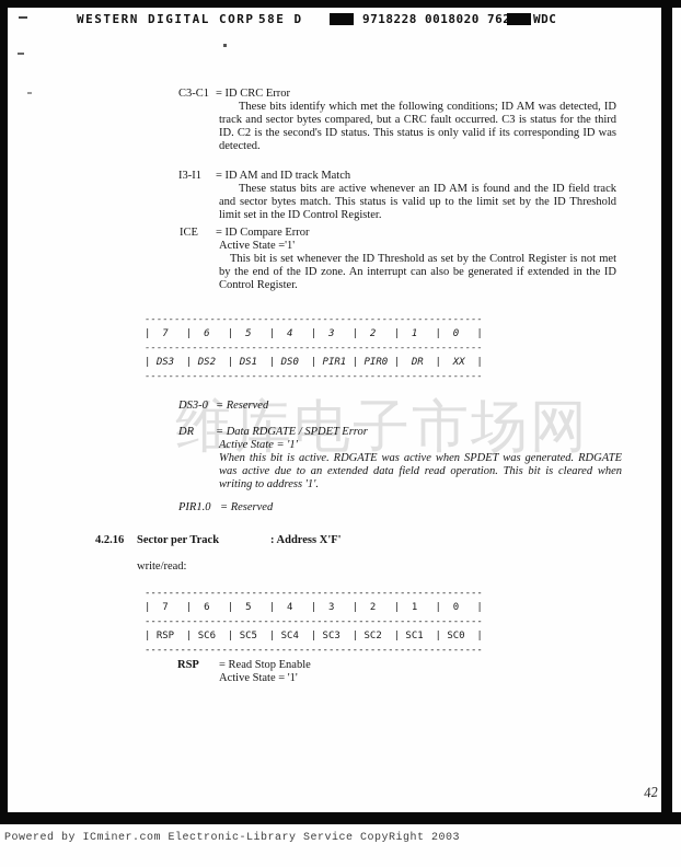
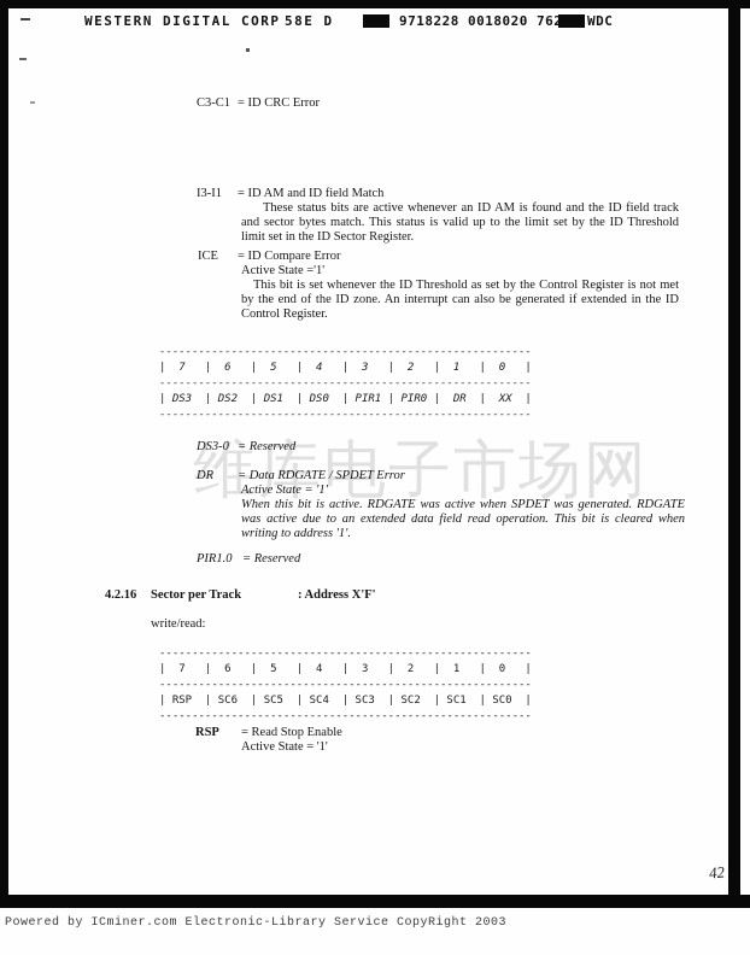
  维库电子市场网
  WESTERN DIGITAL CORP
  58E D
  9718228 0018020 76
  WDC
  C3-C1
  = ID CRC Error
- These bits identify which met the following conditions; ID AM was detected, ID track and sector bytes compared, but a CRC fault occurred. C3 is status for the third ID. C2 is the second's ID status. This status is only valid if its corresponding ID was detected.
  I3-I1
- = ID AM and ID track Match
+ = ID AM and ID field Match
- These status bits are active whenever an ID AM is found and the ID field track and sector bytes match. This status is valid up to the limit set by the ID Threshold limit set in the ID Control Register.
+ These status bits are active whenever an ID AM is found and the ID field track and sector bytes match. This status is valid up to the limit set by the ID Threshold limit set in the ID Sector Register.
  ICE
  = ID Compare Error
  Active State ='1'
  This bit is set whenever the ID Threshold as set by the Control Register is not met by the end of the ID zone. An interrupt can also be generated if extended in the ID Control Register.
  ---------------------------------------------------------
  | 7 | 6 | 5 | 4 | 3 | 2 | 1 | 0 |
  ---------------------------------------------------------
  | DS3 | DS2 | DS1 | DS0 | PIR1 | PIR0 | DR | XX |
  ---------------------------------------------------------
  DS3-0
  = Reserved
  DR
  = Data RDGATE / SPDET Error
  Active State = '1'
  When this bit is active. RDGATE was active when SPDET was generated. RDGATE was active due to an extended data field read operation. This bit is cleared when writing to address '1'.
  PIR1.0
  = Reserved
  4.2.16
  Sector per Track
  : Address X'F'
  write/read:
  ---------------------------------------------------------
  | 7 | 6 | 5 | 4 | 3 | 2 | 1 | 0 |
  ---------------------------------------------------------
  | RSP | SC6 | SC5 | SC4 | SC3 | SC2 | SC1 | SC0 |
  ---------------------------------------------------------
  RSP
  = Read Stop Enable
  Active State = '1'
  Powered by ICminer.com Electronic-Library Service CopyRight 2003
